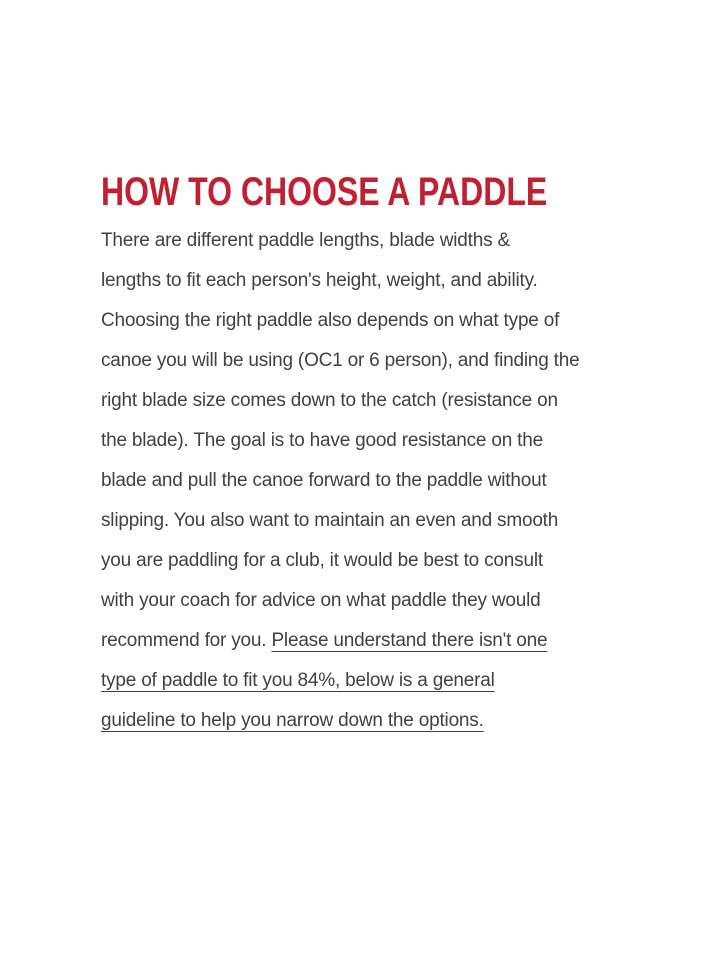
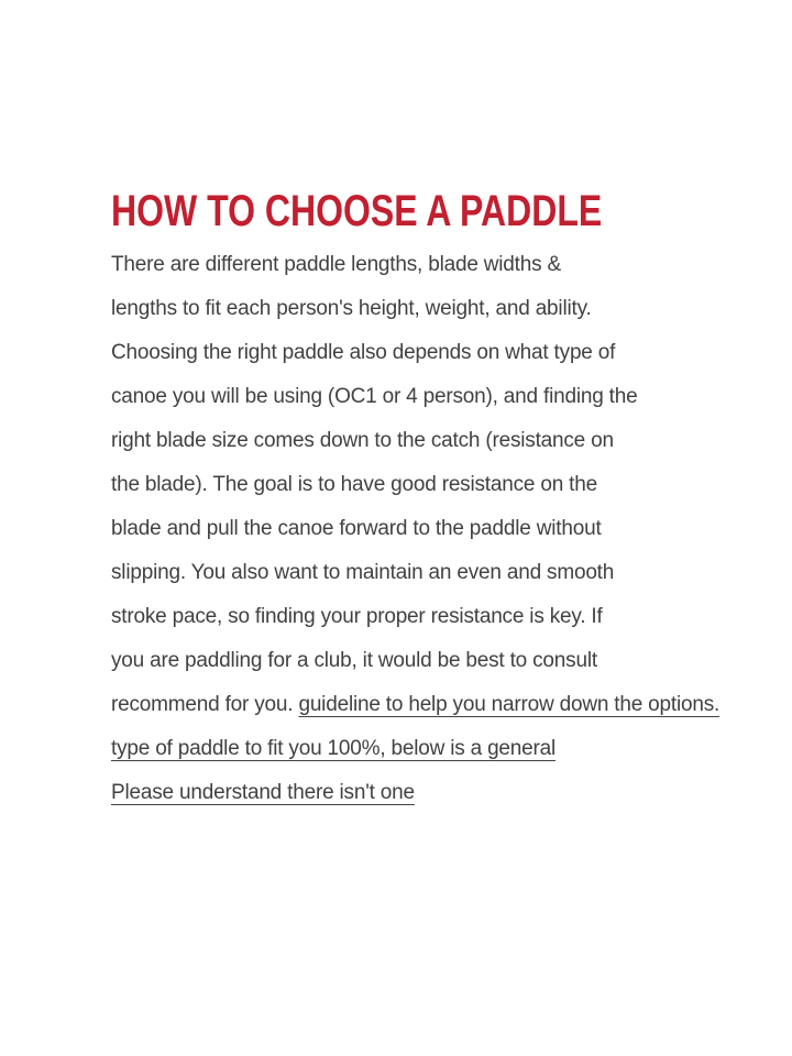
  HOW TO CHOOSE A PADDLE
  There are different paddle lengths, blade widths &
  lengths to fit each person's height, weight, and ability.
  Choosing the right paddle also depends on what type of
- canoe you will be using (OC1 or 6 person), and finding the
+ canoe you will be using (OC1 or 4 person), and finding the
  right blade size comes down to the catch (resistance on
  the blade). The goal is to have good resistance on the
  blade and pull the canoe forward to the paddle without
  slipping. You also want to maintain an even and smooth
+ stroke pace, so finding your proper resistance is key. If
  you are paddling for a club, it would be best to consult
- with your coach for advice on what paddle they would
- recommend for you. Please understand there isn't one
+ recommend for you. guideline to help you narrow down the options.
- type of paddle to fit you 84%, below is a general
+ type of paddle to fit you 100%, below is a general
- guideline to help you narrow down the options.
+ Please understand there isn't one
